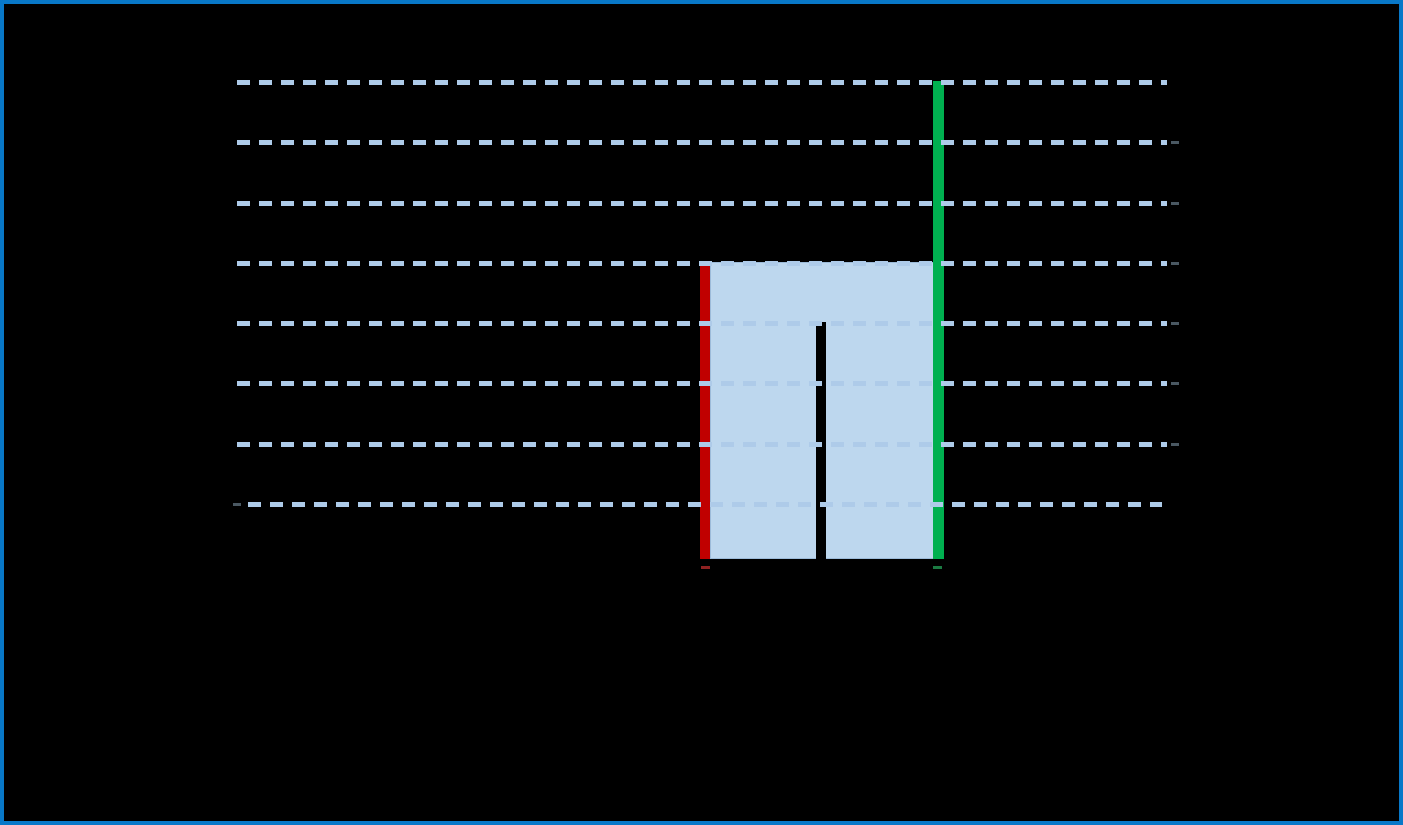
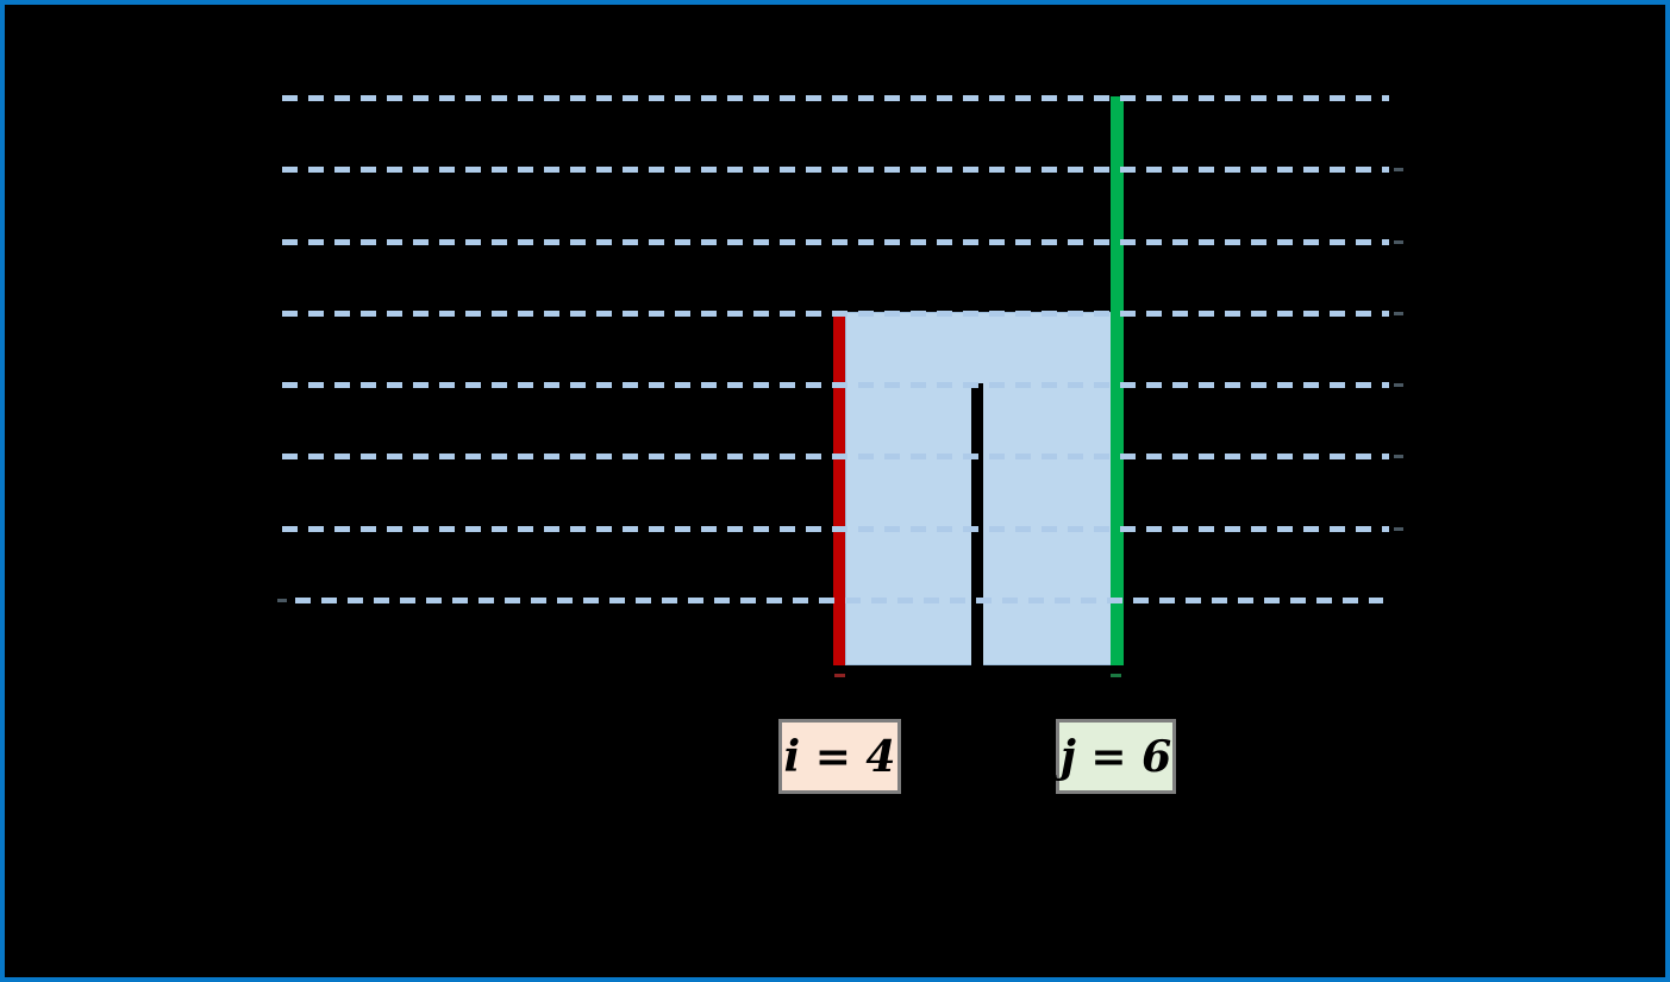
+ i = 4
+ j = 6
